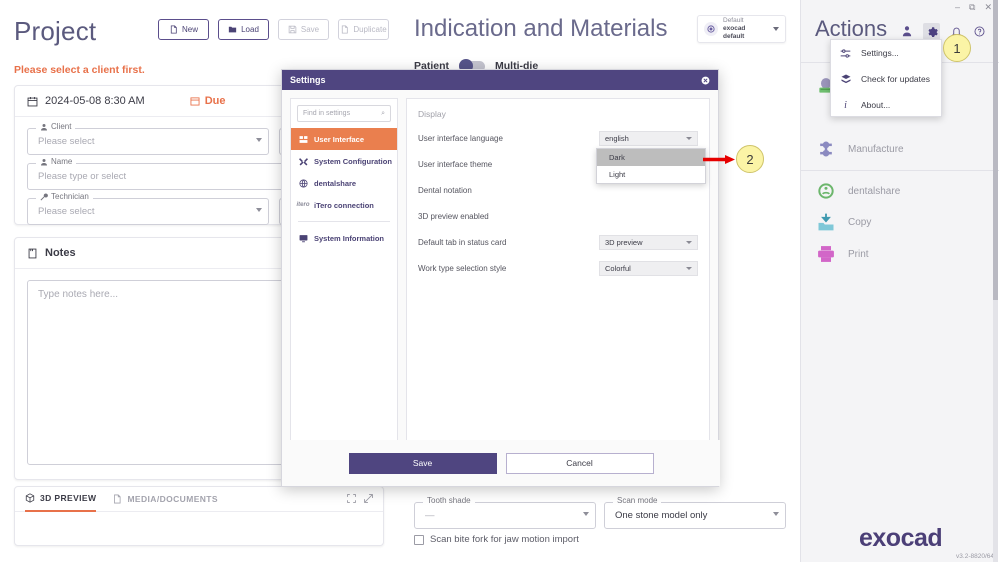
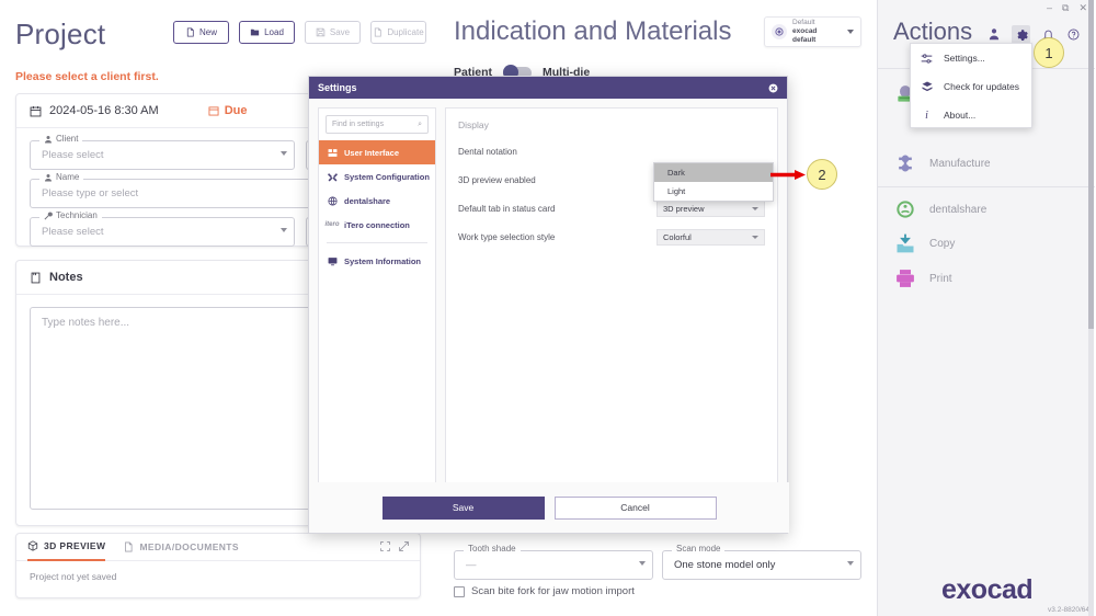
  Project
  New
  Load
  Save
  Duplicate
  Please select a client first.
- 2024-05-08 8:30 AM
+ 2024-05-16 8:30 AM
  Due
  Client
  Please select
  Name
  Please type or select
  Technician
  Please select
  Notes
  Type notes here...
  3D PREVIEW
  MEDIA/DOCUMENTS
+ Project not yet saved
  Indication and Materials
  Patient
  Multi-die
  Tooth shade
  —
  Scan mode
  One stone model only
  Scan bite fork for jaw motion import
  –
  ⧉
  ✕
  Actions
  Manufacture
  dentalshare
  Copy
  Print
  exocad
  Settings...
  Check for updates
  i
  About...
  Settings
  User Interface
  System Configuration
  dentalshare
  iTero connection
  System Information
  Display
- User interface language
- english
- User interface theme
  Dental notation
  3D preview enabled
  Default tab in status card
  3D preview
  Work type selection style
  Colorful
  Save
  Cancel
  Dark
  Light
  1
  2
